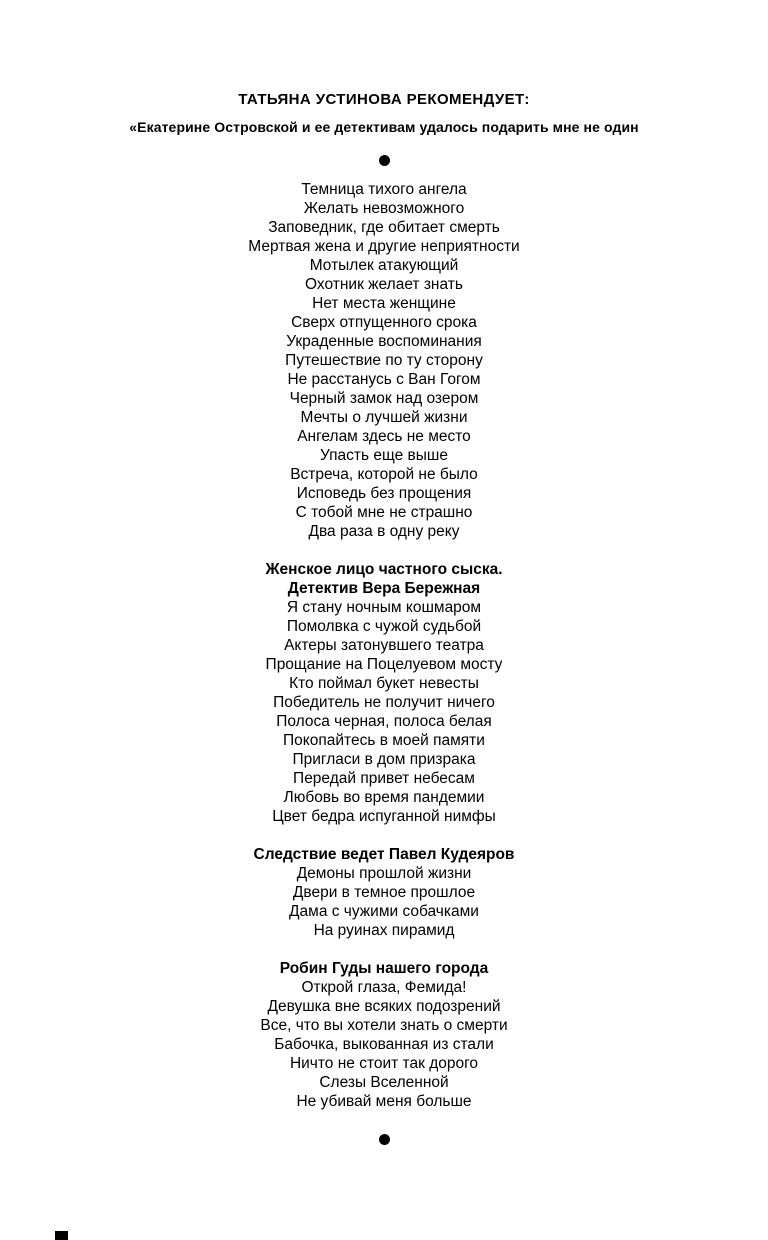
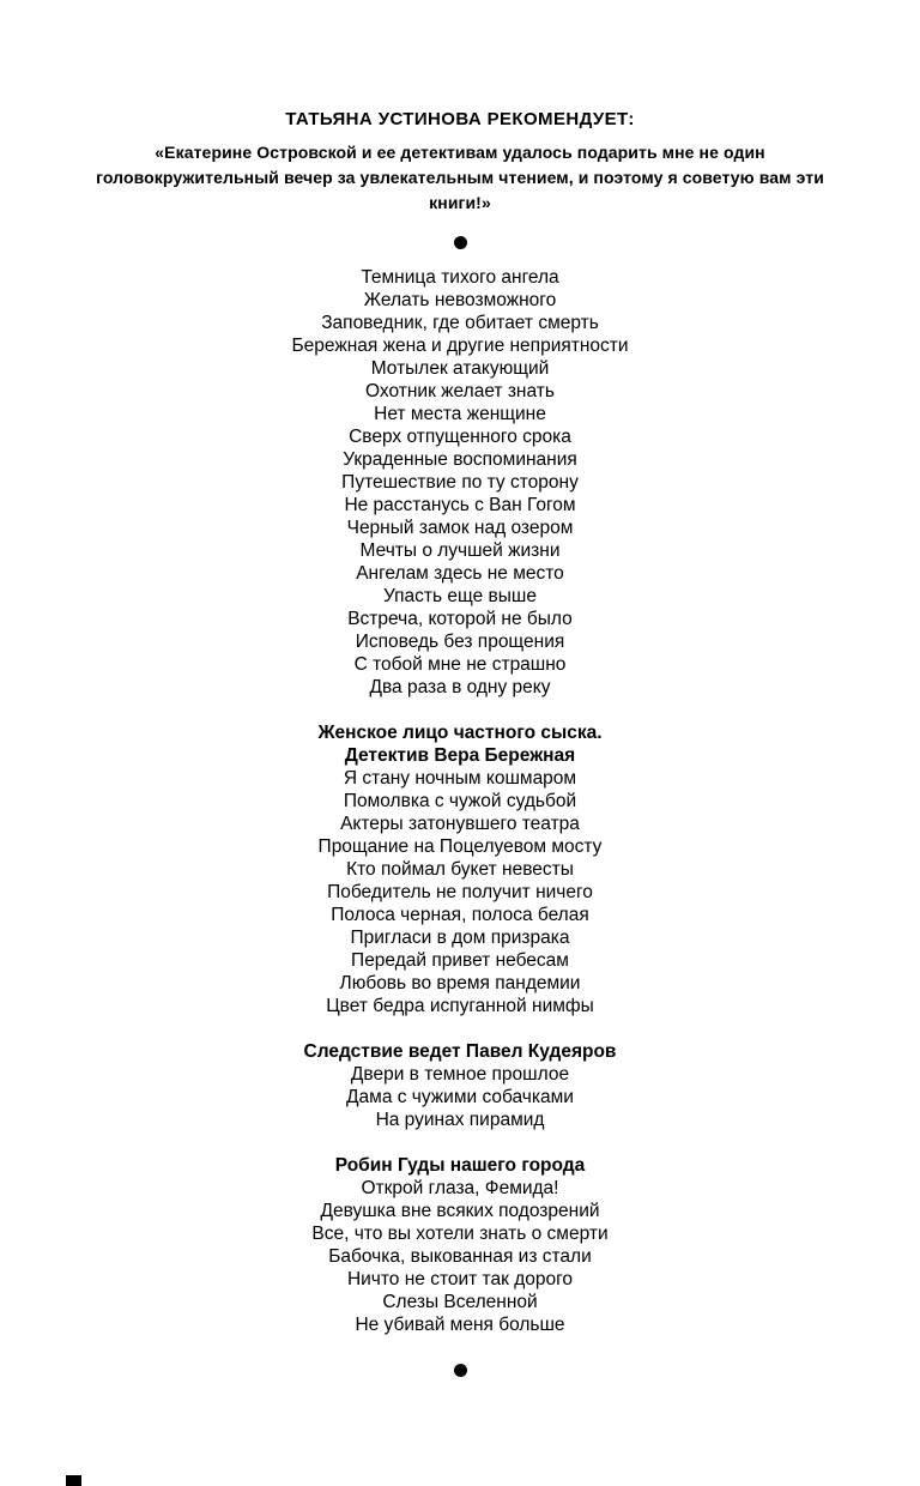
  ТАТЬЯНА УСТИНОВА РЕКОМЕНДУЕТ:
  «Екатерине Островской и ее детективам удалось подарить мне не один
+ головокружительный вечер за увлекательным чтением, и поэтому я советую вам эти книги!»
  Темница тихого ангела
  Желать невозможного
  Заповедник, где обитает смерть
- Мертвая жена и другие неприятности
+ Бережная жена и другие неприятности
  Мотылек атакующий
  Охотник желает знать
  Нет места женщине
  Сверх отпущенного срока
  Украденные воспоминания
  Путешествие по ту сторону
  Не расстанусь с Ван Гогом
  Черный замок над озером
  Мечты о лучшей жизни
  Ангелам здесь не место
  Упасть еще выше
  Встреча, которой не было
  Исповедь без прощения
  С тобой мне не страшно
  Два раза в одну реку
  Женское лицо частного сыска.
  Детектив Вера Бережная
  Я стану ночным кошмаром
  Помолвка с чужой судьбой
  Актеры затонувшего театра
  Прощание на Поцелуевом мосту
  Кто поймал букет невесты
  Победитель не получит ничего
  Полоса черная, полоса белая
- Покопайтесь в моей памяти
  Пригласи в дом призрака
  Передай привет небесам
  Любовь во время пандемии
  Цвет бедра испуганной нимфы
  Следствие ведет Павел Кудеяров
- Демоны прошлой жизни
  Двери в темное прошлое
  Дама с чужими собачками
  На руинах пирамид
  Робин Гуды нашего города
  Открой глаза, Фемида!
  Девушка вне всяких подозрений
  Все, что вы хотели знать о смерти
  Бабочка, выкованная из стали
  Ничто не стоит так дорого
  Слезы Вселенной
  Не убивай меня больше
